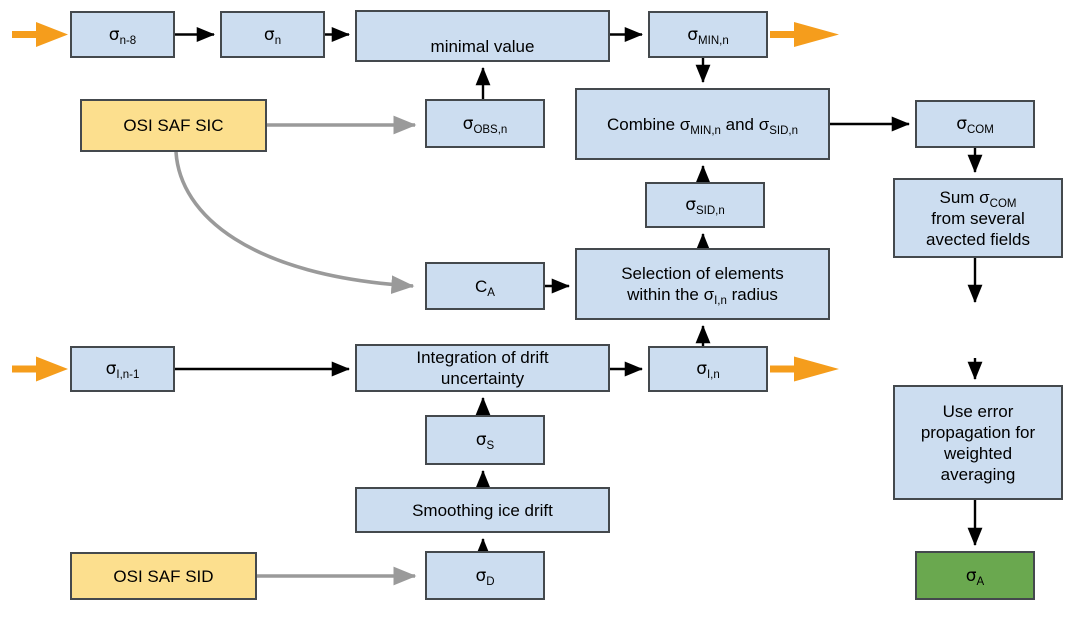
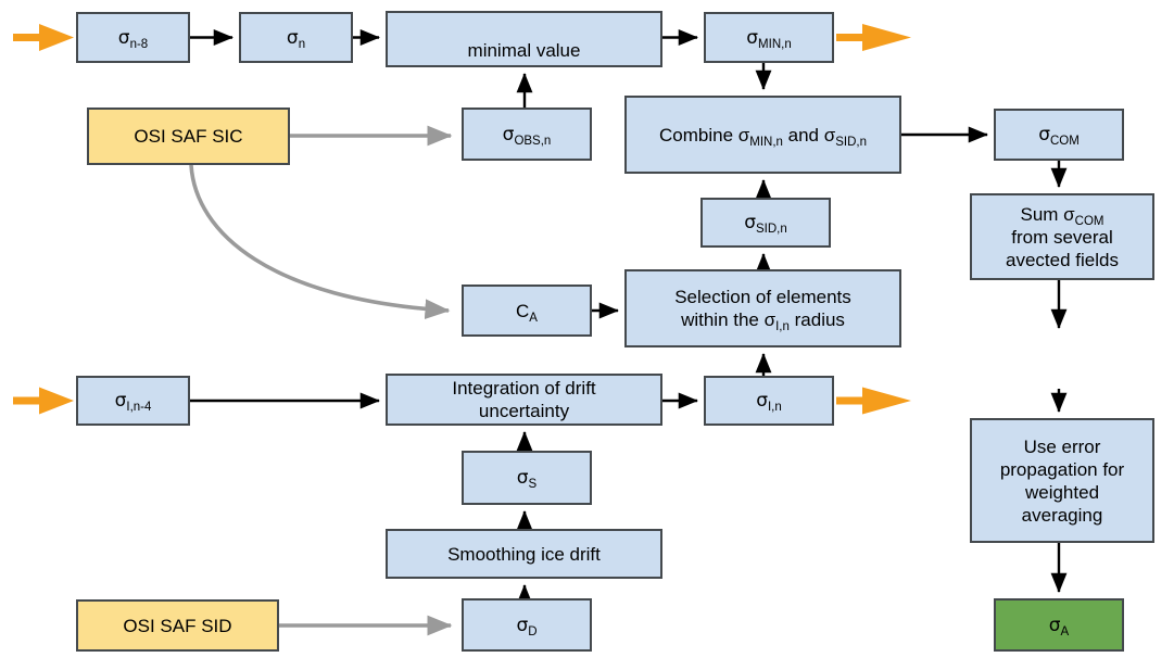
  σn-8
  σn
  minimal value
  σMIN,n
  OSI SAF SIC
  σOBS,n
  Combine σMIN,n and σSID,n
  σCOM
  σSID,n
  Sum σCOM
  from several
  avected fields
  CA
  Selection of elements
  within the σI,n radius
- σI,n-1
+ σI,n-4
  Integration of drift
  uncertainty
  σI,n
  σS
  Use error
  propagation for
  weighted
  averaging
  Smoothing ice drift
  OSI SAF SID
  σD
  σA
